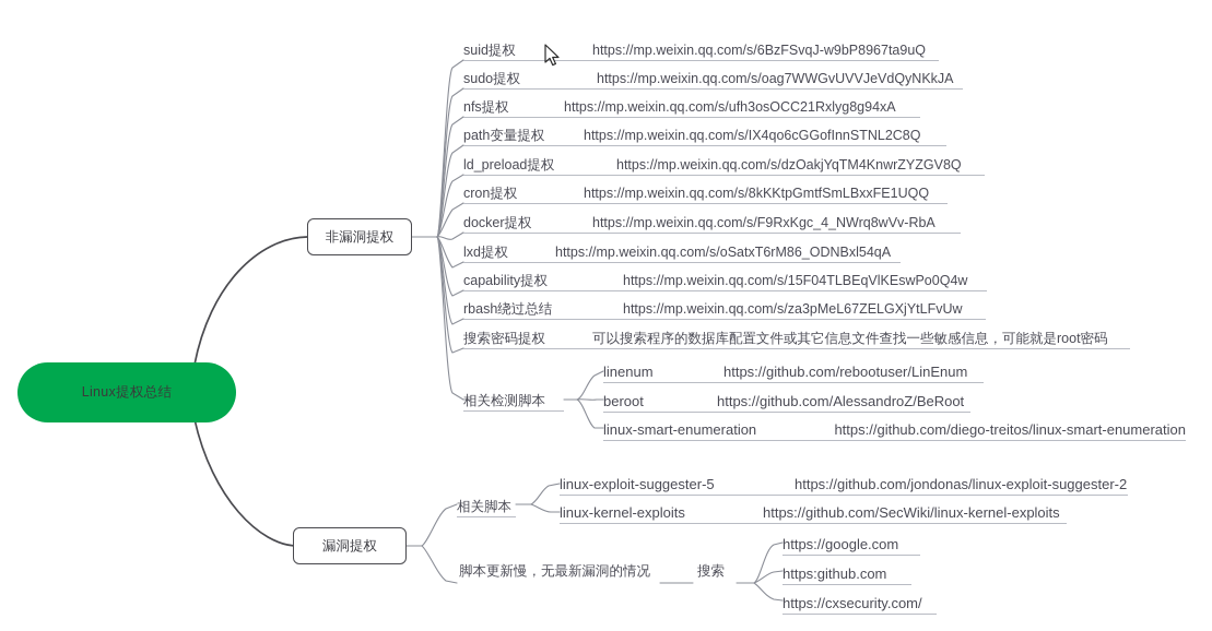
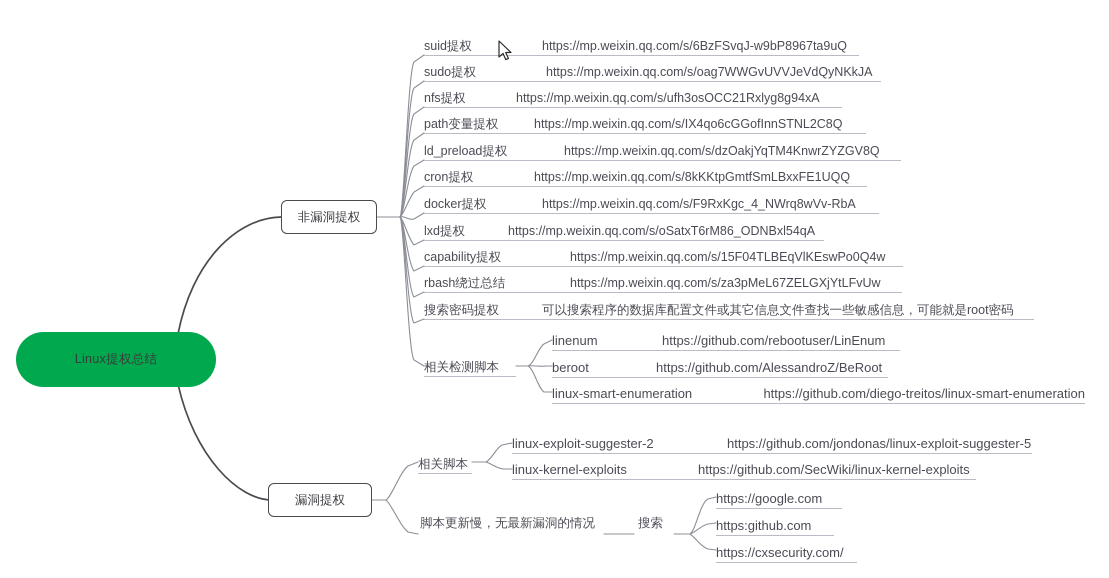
  Linux提权总结
  非漏洞提权
  漏洞提权
  suid提权
  https://mp.weixin.qq.com/s/6BzFSvqJ-w9bP8967ta9uQ
  sudo提权
  https://mp.weixin.qq.com/s/oag7WWGvUVVJeVdQyNKkJA
  nfs提权
  https://mp.weixin.qq.com/s/ufh3osOCC21Rxlyg8g94xA
  path变量提权
  https://mp.weixin.qq.com/s/IX4qo6cGGofInnSTNL2C8Q
  ld_preload提权
  https://mp.weixin.qq.com/s/dzOakjYqTM4KnwrZYZGV8Q
  cron提权
  https://mp.weixin.qq.com/s/8kKKtpGmtfSmLBxxFE1UQQ
  docker提权
  https://mp.weixin.qq.com/s/F9RxKgc_4_NWrq8wVv-RbA
  lxd提权
  https://mp.weixin.qq.com/s/oSatxT6rM86_ODNBxl54qA
  capability提权
  https://mp.weixin.qq.com/s/15F04TLBEqVlKEswPo0Q4w
  rbash绕过总结
  https://mp.weixin.qq.com/s/za3pMeL67ZELGXjYtLFvUw
  搜索密码提权
  可以搜索程序的数据库配置文件或其它信息文件查找一些敏感信息，可能就是root密码
  相关检测脚本
  linenum
  https://github.com/rebootuser/LinEnum
  beroot
  https://github.com/AlessandroZ/BeRoot
  linux-smart-enumeration
  https://github.com/diego-treitos/linux-smart-enumeration
  相关脚本
- linux-exploit-suggester-5
+ linux-exploit-suggester-2
- https://github.com/jondonas/linux-exploit-suggester-2
+ https://github.com/jondonas/linux-exploit-suggester-5
  linux-kernel-exploits
  https://github.com/SecWiki/linux-kernel-exploits
  脚本更新慢，无最新漏洞的情况
  搜索
  https://google.com
  https:github.com
  https://cxsecurity.com/
